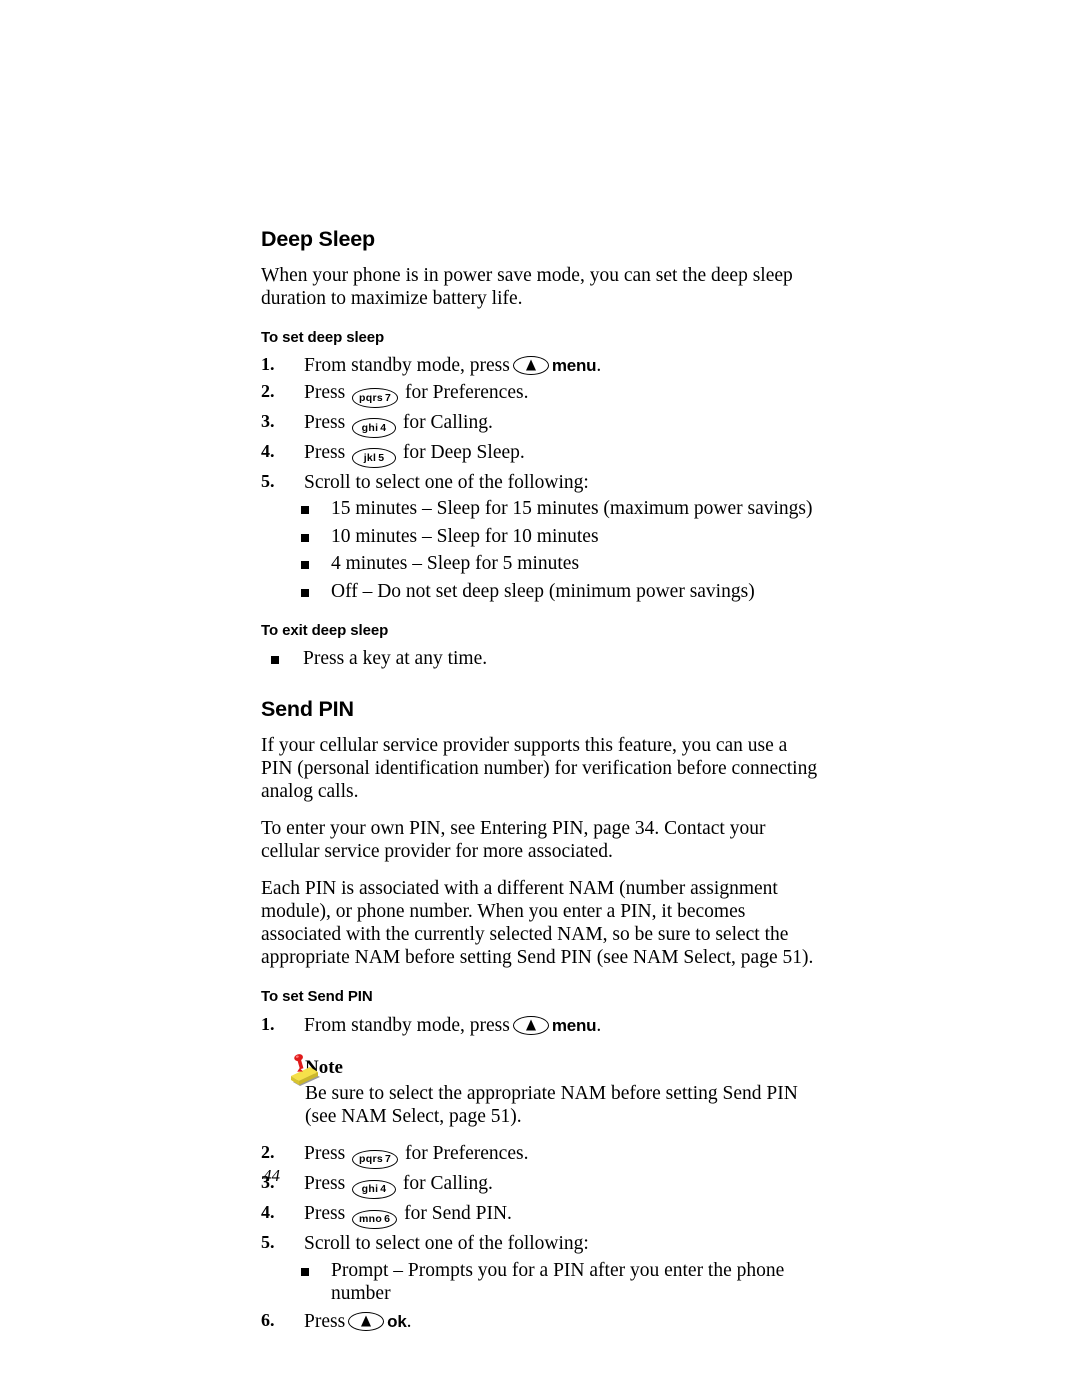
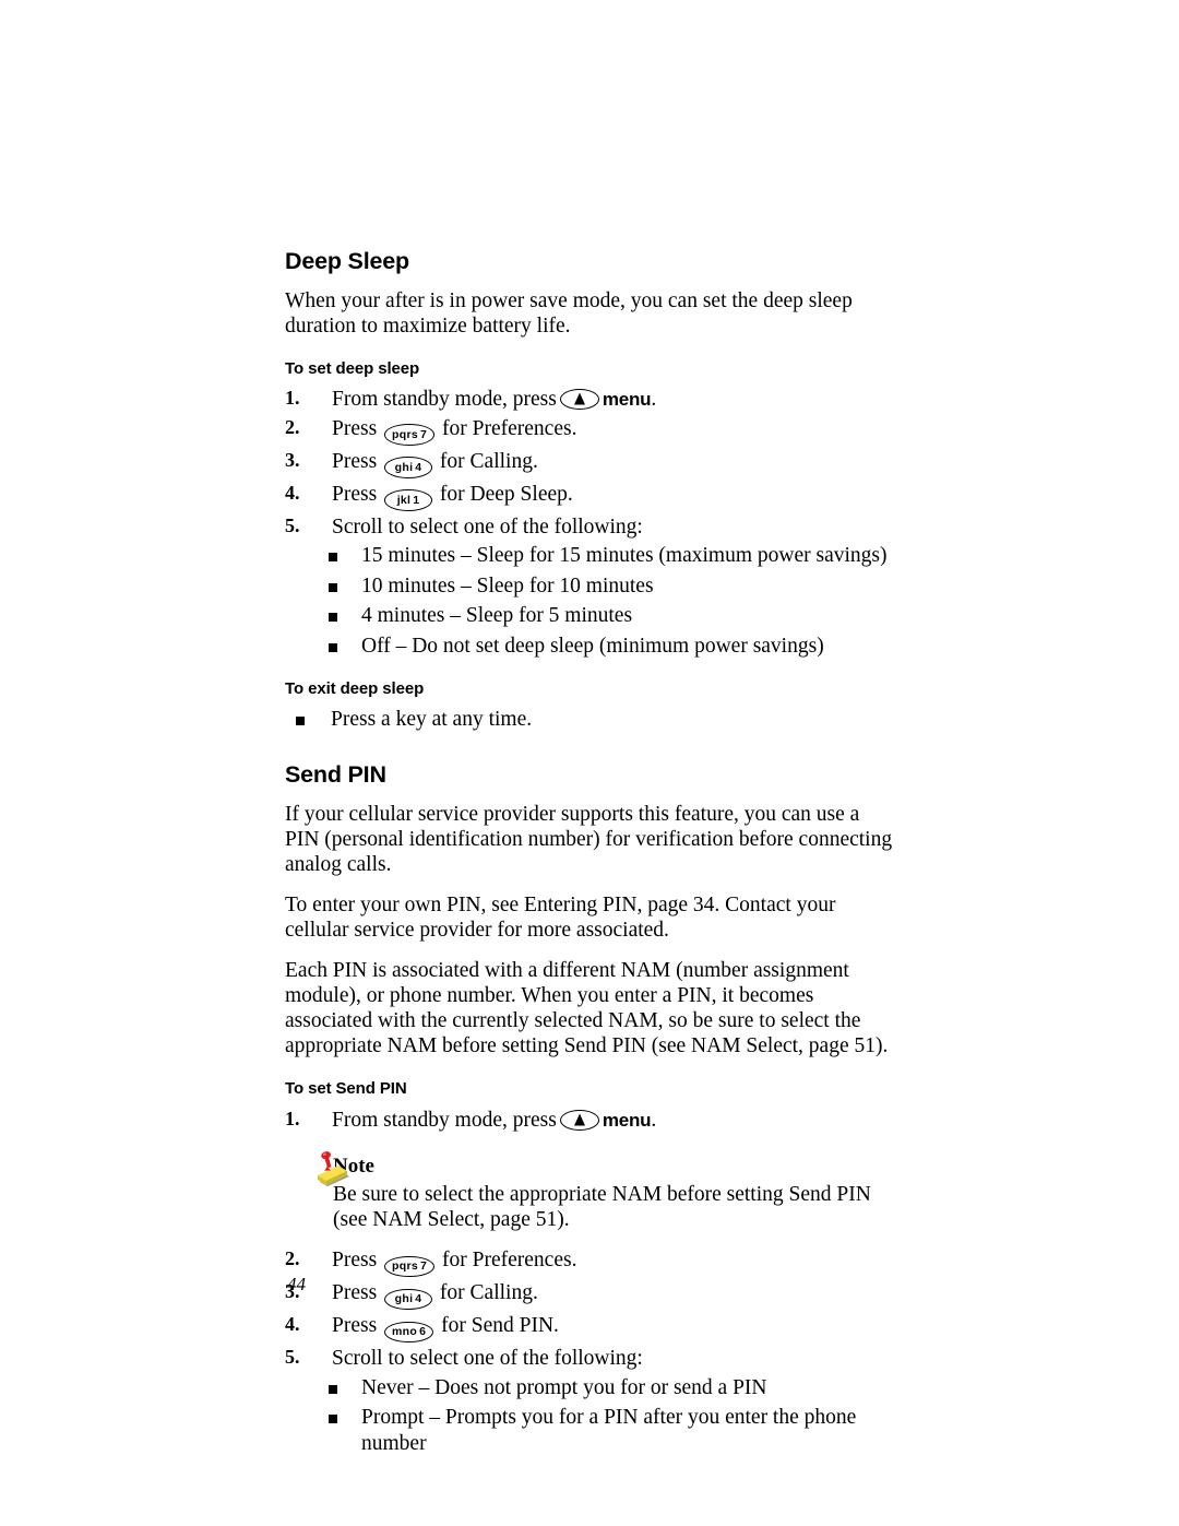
  Deep Sleep
- When your phone is in power save mode, you can set the deep sleep duration to maximize battery life.
+ When your after is in power save mode, you can set the deep sleep duration to maximize battery life.
  To set deep sleep
  1.
  From standby mode, press menu.
  2.
  Press pqrs 7 for Preferences.
  3.
  Press ghi 4 for Calling.
  4.
- Press jkl 5 for Deep Sleep.
+ Press jkl 1 for Deep Sleep.
  5.
  Scroll to select one of the following:
  15 minutes – Sleep for 15 minutes (maximum power savings)
  10 minutes – Sleep for 10 minutes
  4 minutes – Sleep for 5 minutes
  Off – Do not set deep sleep (minimum power savings)
  To exit deep sleep
  Press a key at any time.
  Send PIN
  If your cellular service provider supports this feature, you can use a PIN (personal identification number) for verification before connecting analog calls.
  To enter your own PIN, see Entering PIN, page 34. Contact your cellular service provider for more associated.
  Each PIN is associated with a different NAM (number assignment module), or phone number. When you enter a PIN, it becomes associated with the currently selected NAM, so be sure to select the appropriate NAM before setting Send PIN (see NAM Select, page 51).
  To set Send PIN
  1.
  From standby mode, press menu.
  Note
  Be sure to select the appropriate NAM before setting Send PIN (see NAM Select, page 51).
  2.
  Press pqrs 7 for Preferences.
  3.
  Press ghi 4 for Calling.
  4.
  Press mno 6 for Send PIN.
  5.
  Scroll to select one of the following:
+ Never – Does not prompt you for or send a PIN
  Prompt – Prompts you for a PIN after you enter the phone number
- 6.
- Press ok.
  44
